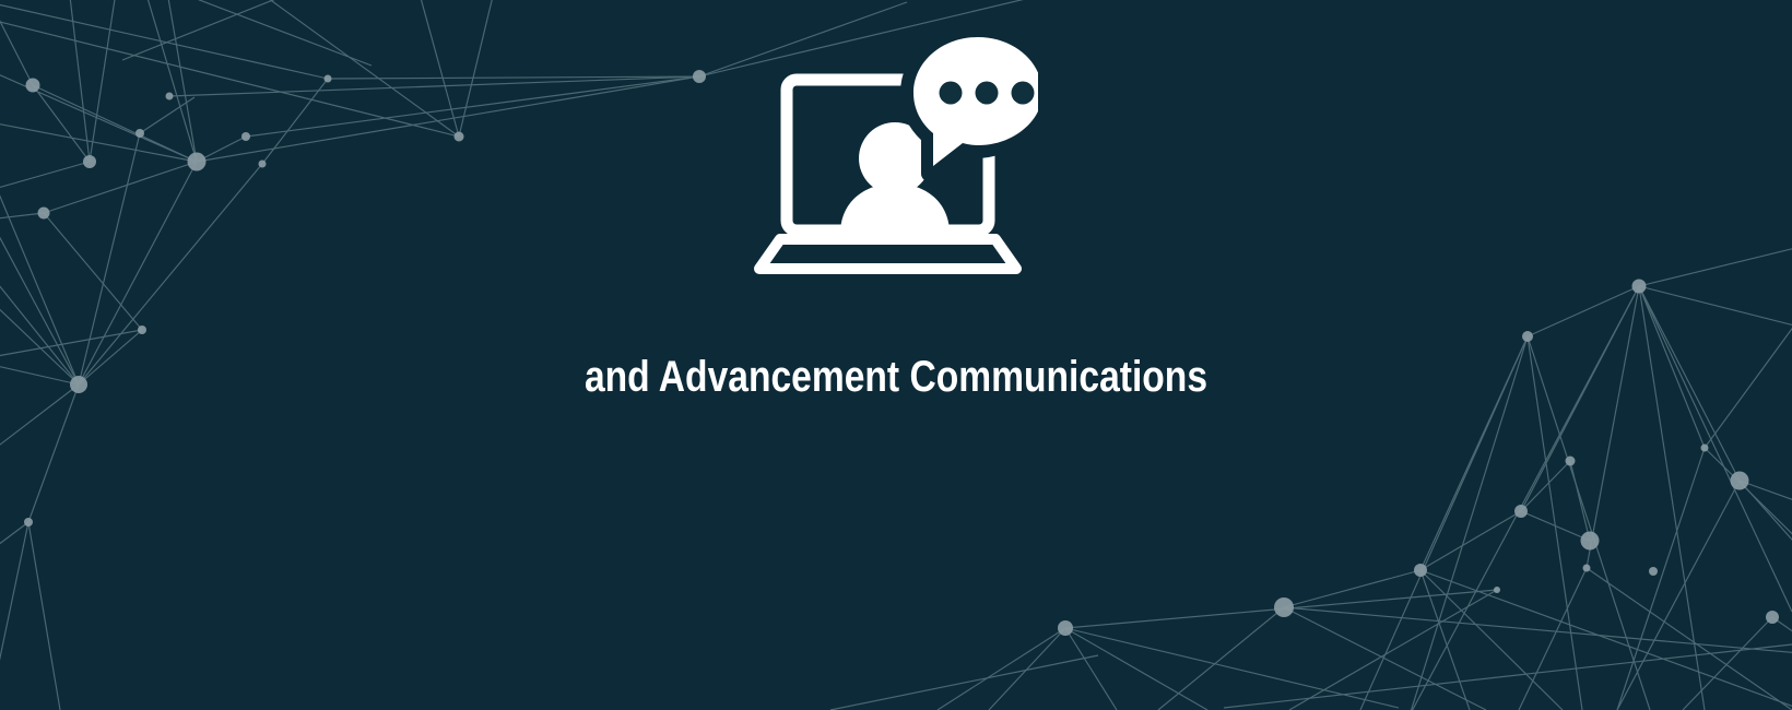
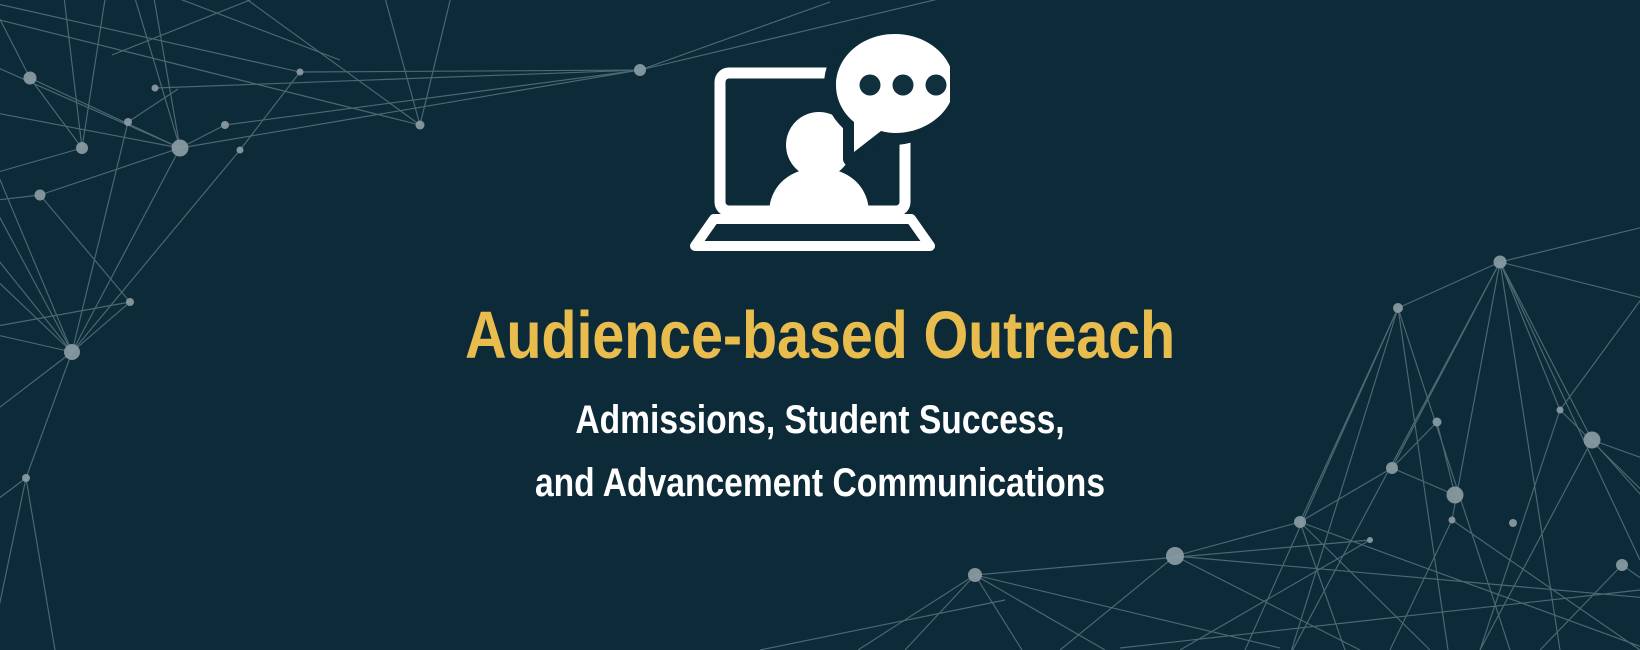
+ Audience-based Outreach
+ Admissions, Student Success,
  and Advancement Communications
